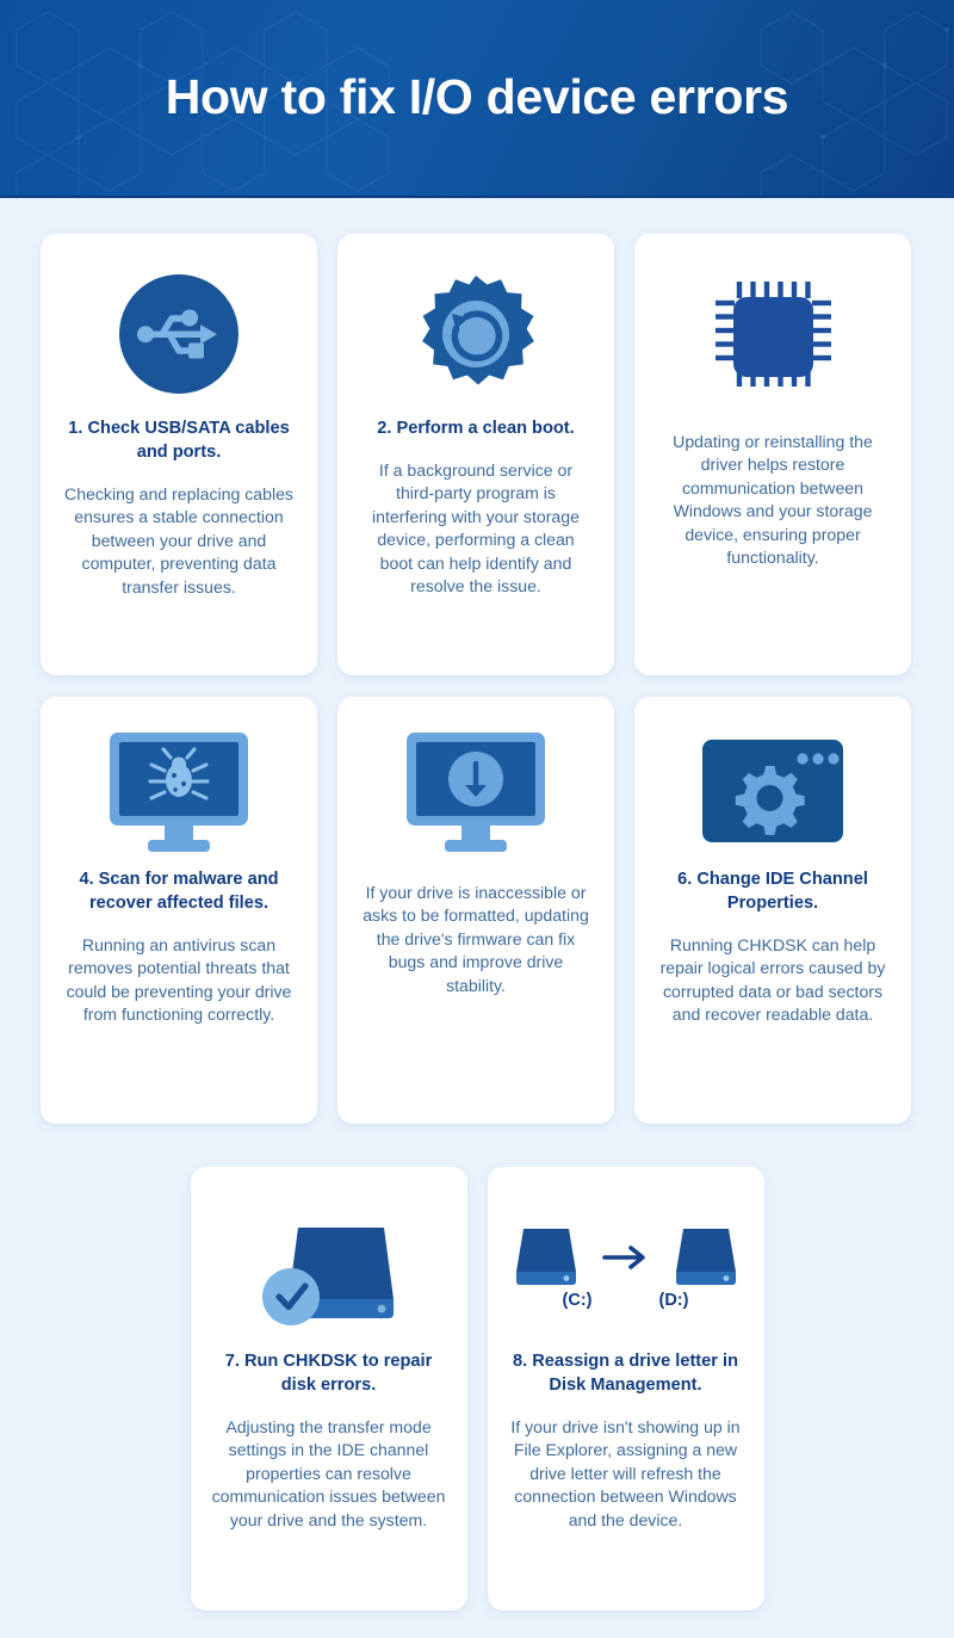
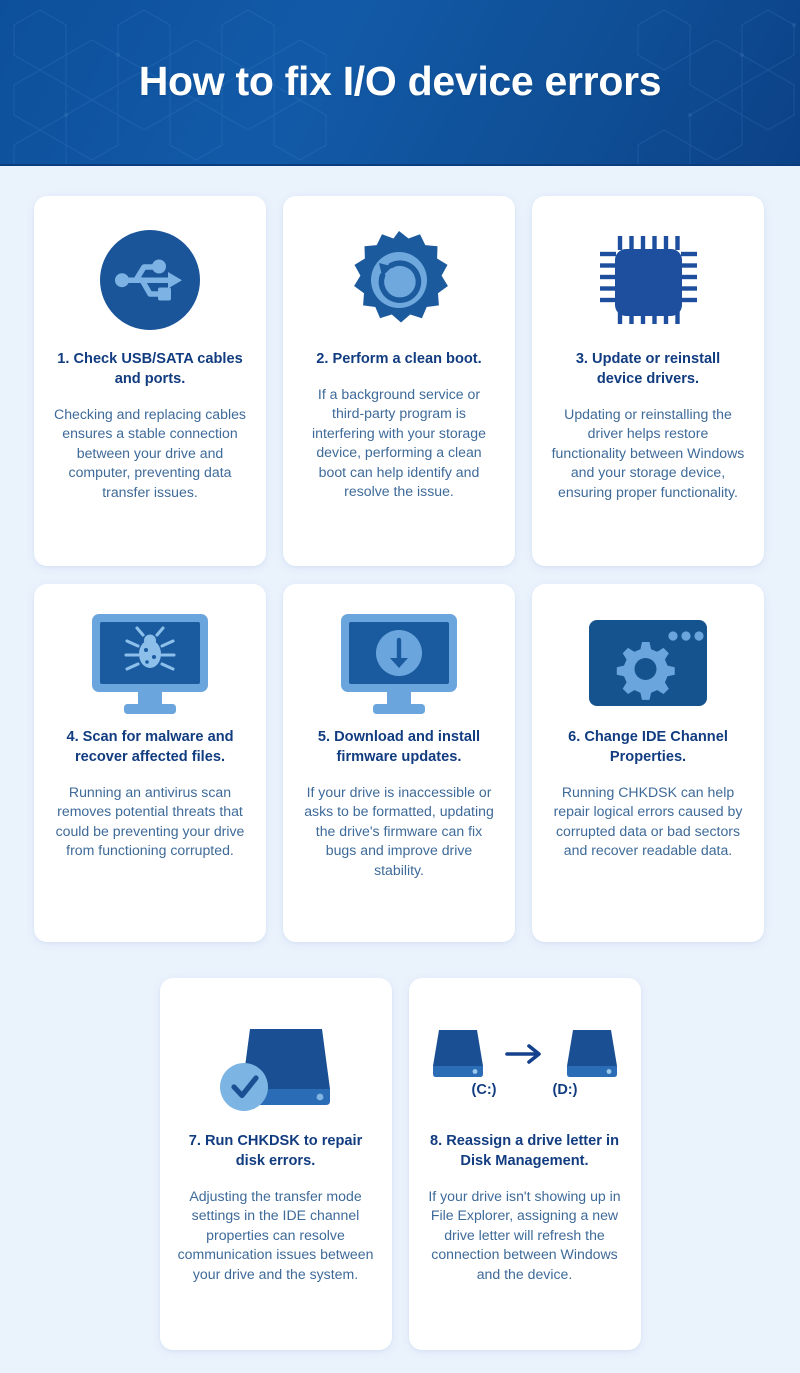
  How to fix I/O device errors
  1. Check USB/SATA cables and ports.
  Checking and replacing cables ensures a stable connection between your drive and computer, preventing data transfer issues.
  2. Perform a clean boot.
  If a background service or third-party program is interfering with your storage device, performing a clean boot can help identify and resolve the issue.
+ 3. Update or reinstall device drivers.
- Updating or reinstalling the driver helps restore communication between Windows and your storage device, ensuring proper functionality.
+ Updating or reinstalling the driver helps restore functionality between Windows and your storage device, ensuring proper functionality.
  4. Scan for malware and recover affected files.
- Running an antivirus scan removes potential threats that could be preventing your drive from functioning correctly.
+ Running an antivirus scan removes potential threats that could be preventing your drive from functioning corrupted.
+ 5. Download and install firmware updates.
  If your drive is inaccessible or asks to be formatted, updating the drive's firmware can fix bugs and improve drive stability.
  6. Change IDE Channel Properties.
  Running CHKDSK can help repair logical errors caused by corrupted data or bad sectors and recover readable data.
  7. Run CHKDSK to repair disk errors.
  Adjusting the transfer mode settings in the IDE channel properties can resolve communication issues between your drive and the system.
  (C:)
  (D:)
  8. Reassign a drive letter in Disk Management.
  If your drive isn't showing up in File Explorer, assigning a new drive letter will refresh the connection between Windows and the device.
